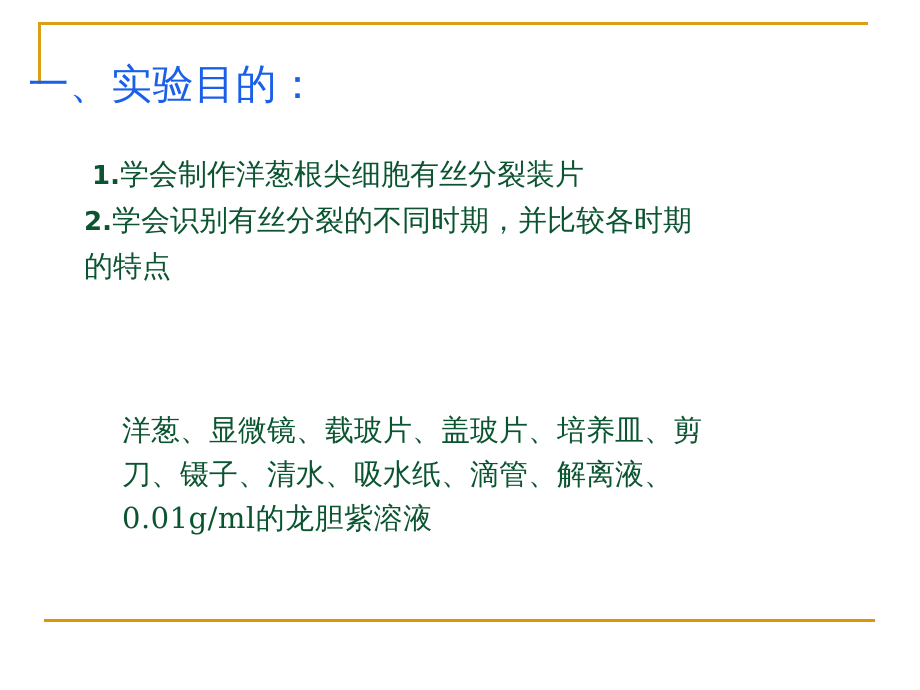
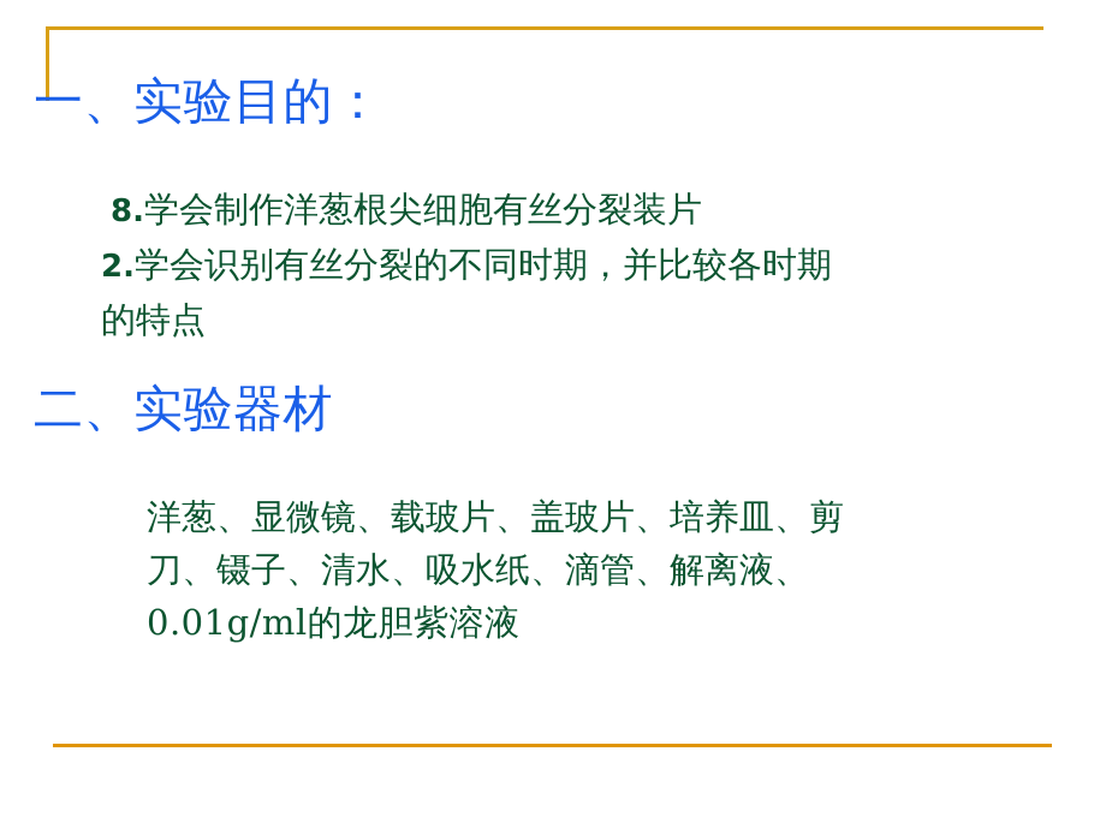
  一、实验目的：
- 1.学会制作洋葱根尖细胞有丝分裂装片
+ 8.学会制作洋葱根尖细胞有丝分裂装片
  2.学会识别有丝分裂的不同时期，并比较各时期
  的特点
+ 二、实验器材
  洋葱、显微镜、载玻片、盖玻片、培养皿、剪
  刀、镊子、清水、吸水纸、滴管、解离液、
  0.01g/ml的龙胆紫溶液
